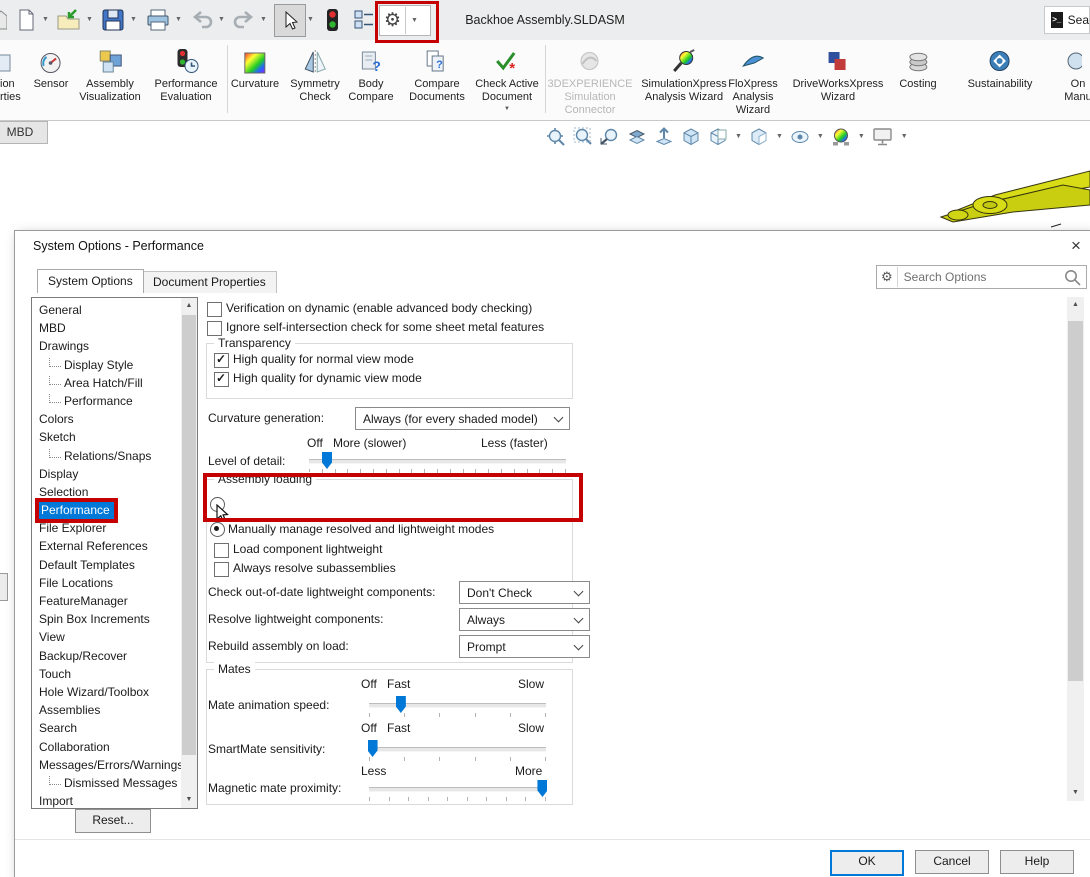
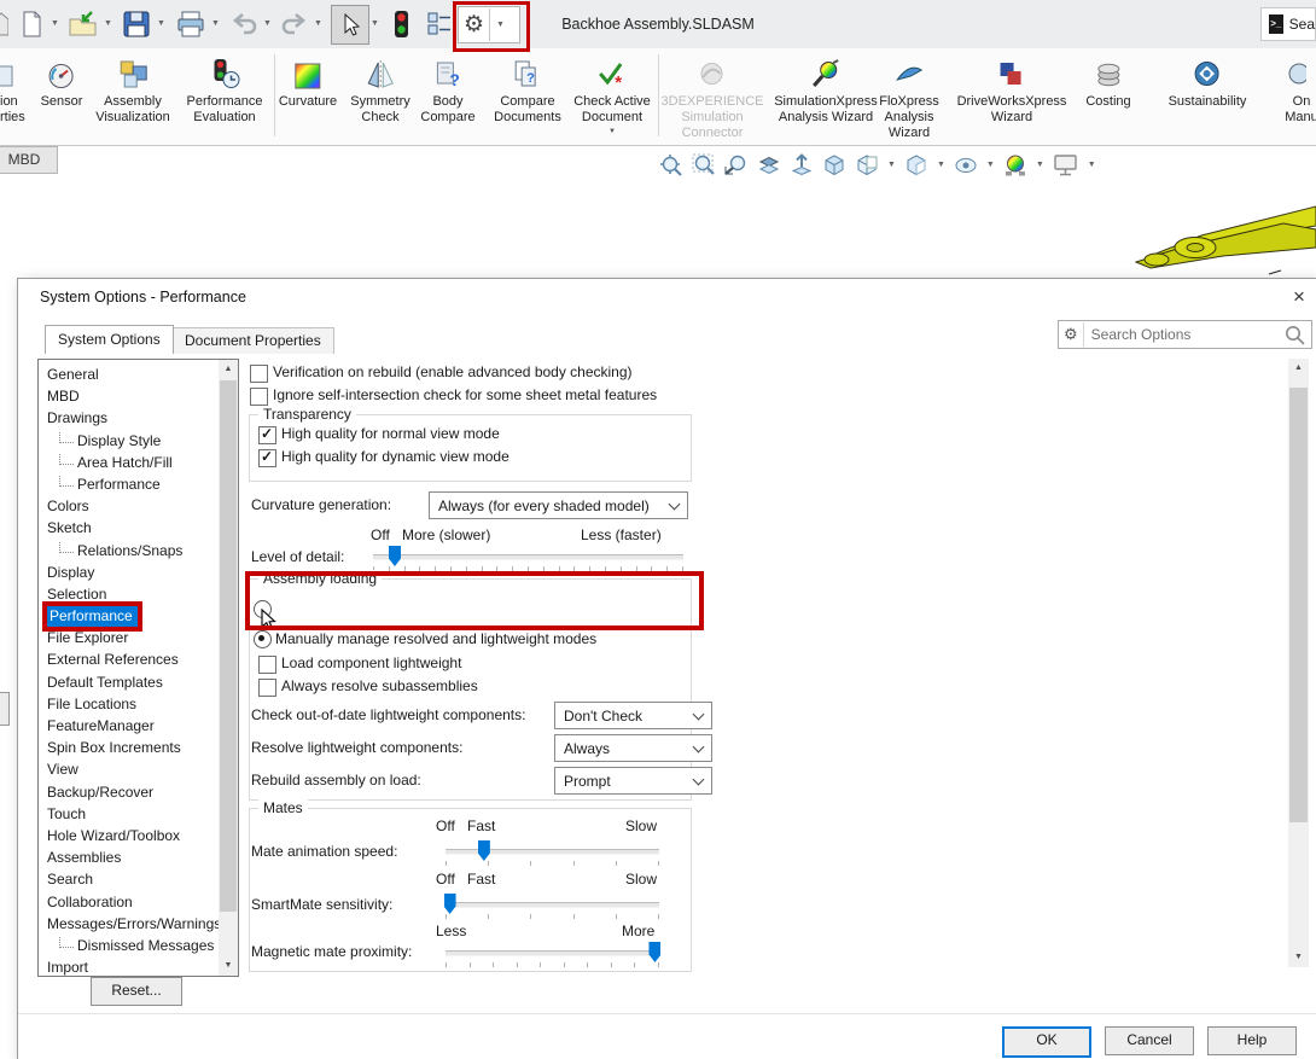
  ⚙
  Backhoe Assembly.SLDASM
  >_
  Sea
  ion
  rties
  Sensor
  Assembly
  Visualization
  Performance
  Evaluation
  Curvature
  Symmetry
  Check
  ?
  Body
  Compare
  ?
  Compare
  Documents
  *
  Check Active
  Document
  3DEXPERIENCE
  Simulation
  Connector
  SimulationXpress
  Analysis Wizard
  FloXpress
  Analysis
  Wizard
  DriveWorksXpress
  Wizard
  Costing
  Sustainability
  On
  Manu
  MBD
  System Options - Performance
  ×
  System Options
  Document Properties
  ⚙
  Search Options
  General
  MBD
  Drawings
  Display Style
  Area Hatch/Fill
  Performance
  Colors
  Sketch
  Relations/Snaps
  Display
  Selection
  Performance
  File Explorer
  External References
  Default Templates
  File Locations
  FeatureManager
  Spin Box Increments
  View
  Backup/Recover
  Touch
  Hole Wizard/Toolbox
  Assemblies
  Search
  Collaboration
  Messages/Errors/Warning
  Dismissed Messages
  Import
  Reset...
- Verification on dynamic (enable advanced body checking)
+ Verification on rebuild (enable advanced body checking)
  Ignore self-intersection check for some sheet metal features
  Transparency
  High quality for normal view mode
  High quality for dynamic view mode
  Curvature generation:
  Always (for every shaded model)
  Off
  More (slower)
  Less (faster)
  Level of detail:
  Assembly loading
  Manually manage resolved and lightweight modes
  Load component lightweight
  Always resolve subassemblies
  Check out-of-date lightweight components:
  Don't Check
  Resolve lightweight components:
  Always
  Rebuild assembly on load:
  Prompt
  Mates
  Off
  Fast
  Slow
  Mate animation speed:
  Off
  Fast
  Slow
  SmartMate sensitivity:
  Less
  More
  Magnetic mate proximity:
  OK
  Cancel
  Help
